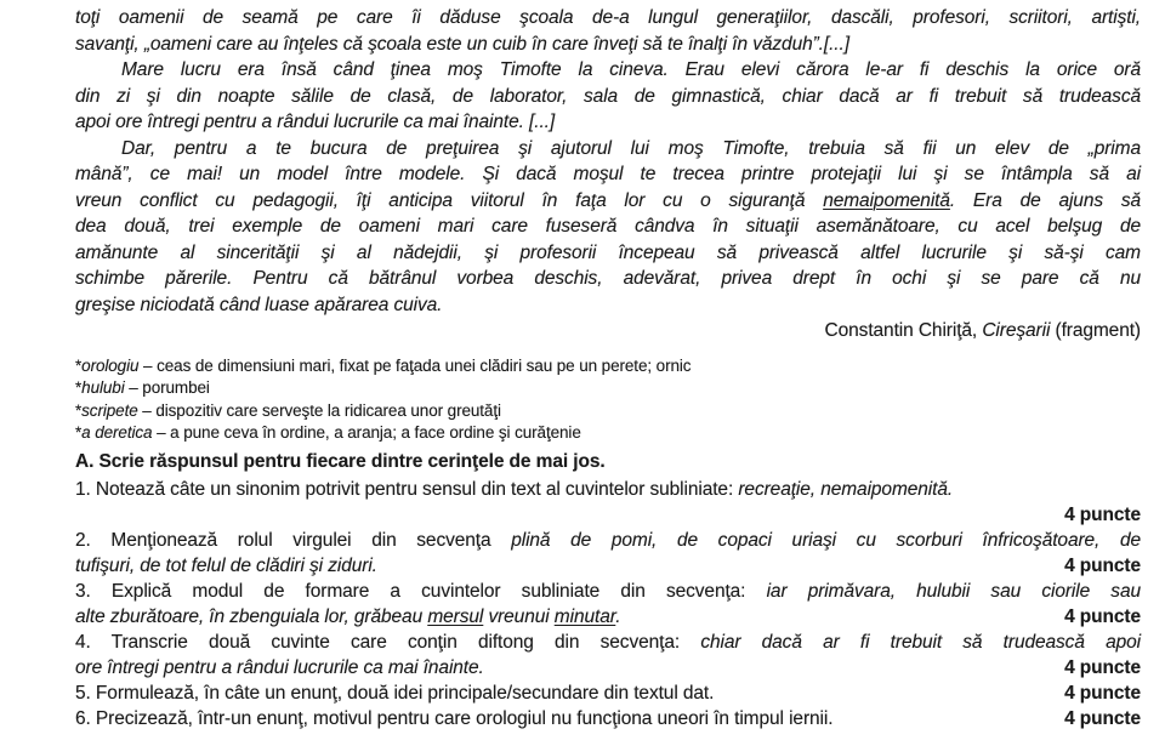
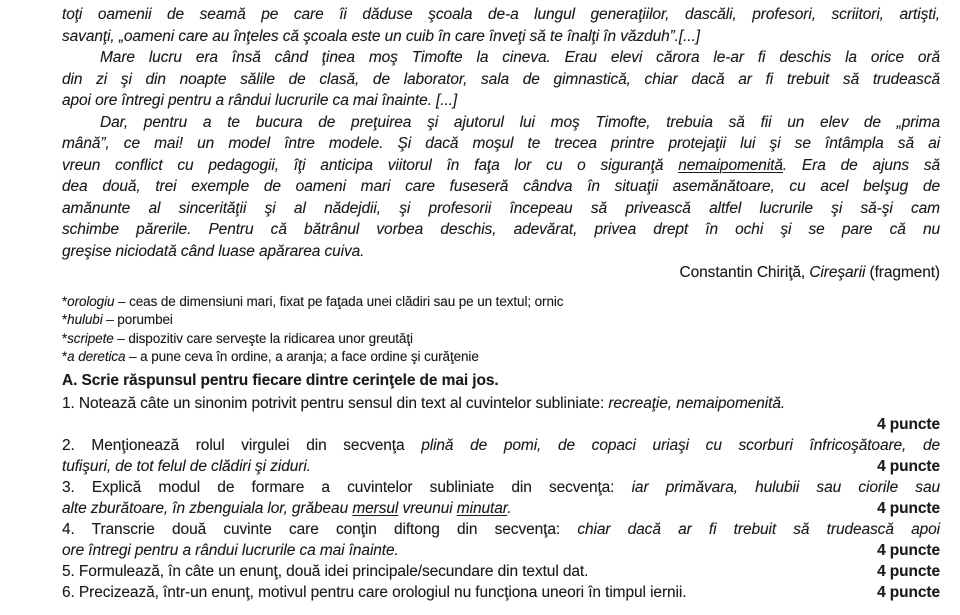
  toţi oamenii de seamă pe care îi dăduse şcoala de-a lungul generaţiilor, dascăli, profesori, scriitori, artişti,
  savanţi, „oameni care au înţeles că şcoala este un cuib în care înveţi să te înalţi în văzduh”.[...]
  Mare lucru era însă când ţinea moş Timofte la cineva. Erau elevi cărora le-ar fi deschis la orice oră
  din zi şi din noapte sălile de clasă, de laborator, sala de gimnastică, chiar dacă ar fi trebuit să trudească
  apoi ore întregi pentru a rândui lucrurile ca mai înainte. [...]
  Dar, pentru a te bucura de preţuirea şi ajutorul lui moş Timofte, trebuia să fii un elev de „prima
  mână”, ce mai! un model între modele. Şi dacă moşul te trecea printre protejaţii lui şi se întâmpla să ai
  vreun conflict cu pedagogii, îţi anticipa viitorul în faţa lor cu o siguranţă nemaipomenită. Era de ajuns să
  dea două, trei exemple de oameni mari care fuseseră cândva în situaţii asemănătoare, cu acel belşug de
  amănunte al sincerităţii şi al nădejdii, şi profesorii începeau să privească altfel lucrurile şi să-şi cam
  schimbe părerile. Pentru că bătrânul vorbea deschis, adevărat, privea drept în ochi şi se pare că nu
  greşise niciodată când luase apărarea cuiva.
  Constantin Chiriţă, Cireşarii (fragment)
- *orologiu – ceas de dimensiuni mari, fixat pe faţada unei clădiri sau pe un perete; ornic
+ *orologiu – ceas de dimensiuni mari, fixat pe faţada unei clădiri sau pe un textul; ornic
  *hulubi – porumbei
  *scripete – dispozitiv care serveşte la ridicarea unor greutăţi
  *a deretica – a pune ceva în ordine, a aranja; a face ordine şi curăţenie
  A. Scrie răspunsul pentru fiecare dintre cerinţele de mai jos.
  1. Notează câte un sinonim potrivit pentru sensul din text al cuvintelor subliniate: recreaţie, nemaipomenită.
  4 puncte
  2. Menţionează rolul virgulei din secvenţa plină de pomi, de copaci uriaşi cu scorburi înfricoşătoare, de
  tufişuri, de tot felul de clădiri şi ziduri.
  4 puncte
  3. Explică modul de formare a cuvintelor subliniate din secvenţa: iar primăvara, hulubii sau ciorile sau
  alte zburătoare, în zbenguiala lor, grăbeau mersul vreunui minutar.
  4 puncte
  4. Transcrie două cuvinte care conţin diftong din secvenţa: chiar dacă ar fi trebuit să trudească apoi
  ore întregi pentru a rândui lucrurile ca mai înainte.
  4 puncte
  5. Formulează, în câte un enunţ, două idei principale/secundare din textul dat.
  4 puncte
  6. Precizează, într-un enunţ, motivul pentru care orologiul nu funcţiona uneori în timpul iernii.
  4 puncte
